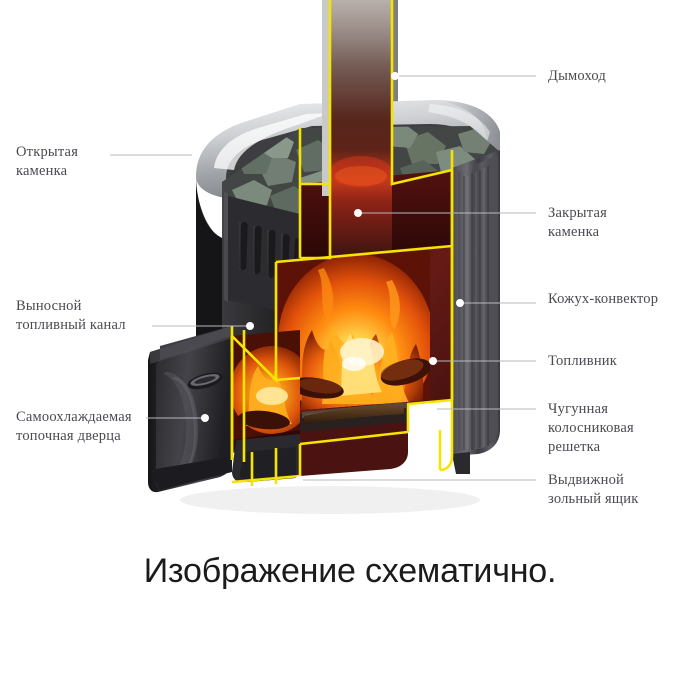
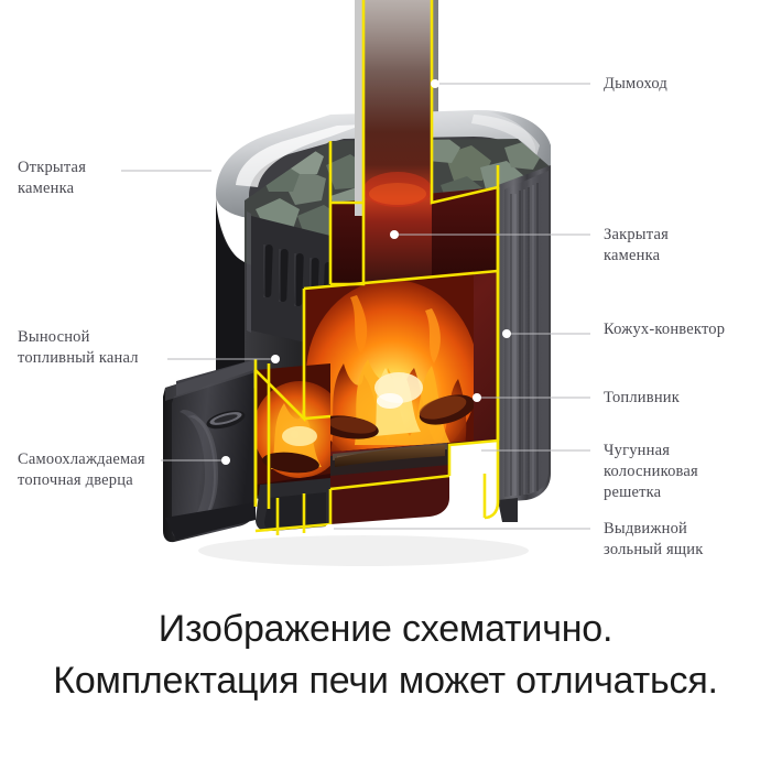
  Дымоход
  Открытая
  каменка
  Закрытая
  каменка
  Кожух-конвектор
  Выносной
  топливный канал
  Топливник
  Чугунная
  колосниковая
  решетка
  Самоохлаждаемая
  топочная дверца
  Выдвижной
  зольный ящик
  Изображение схематично.
+ Комплектация печи может отличаться.
